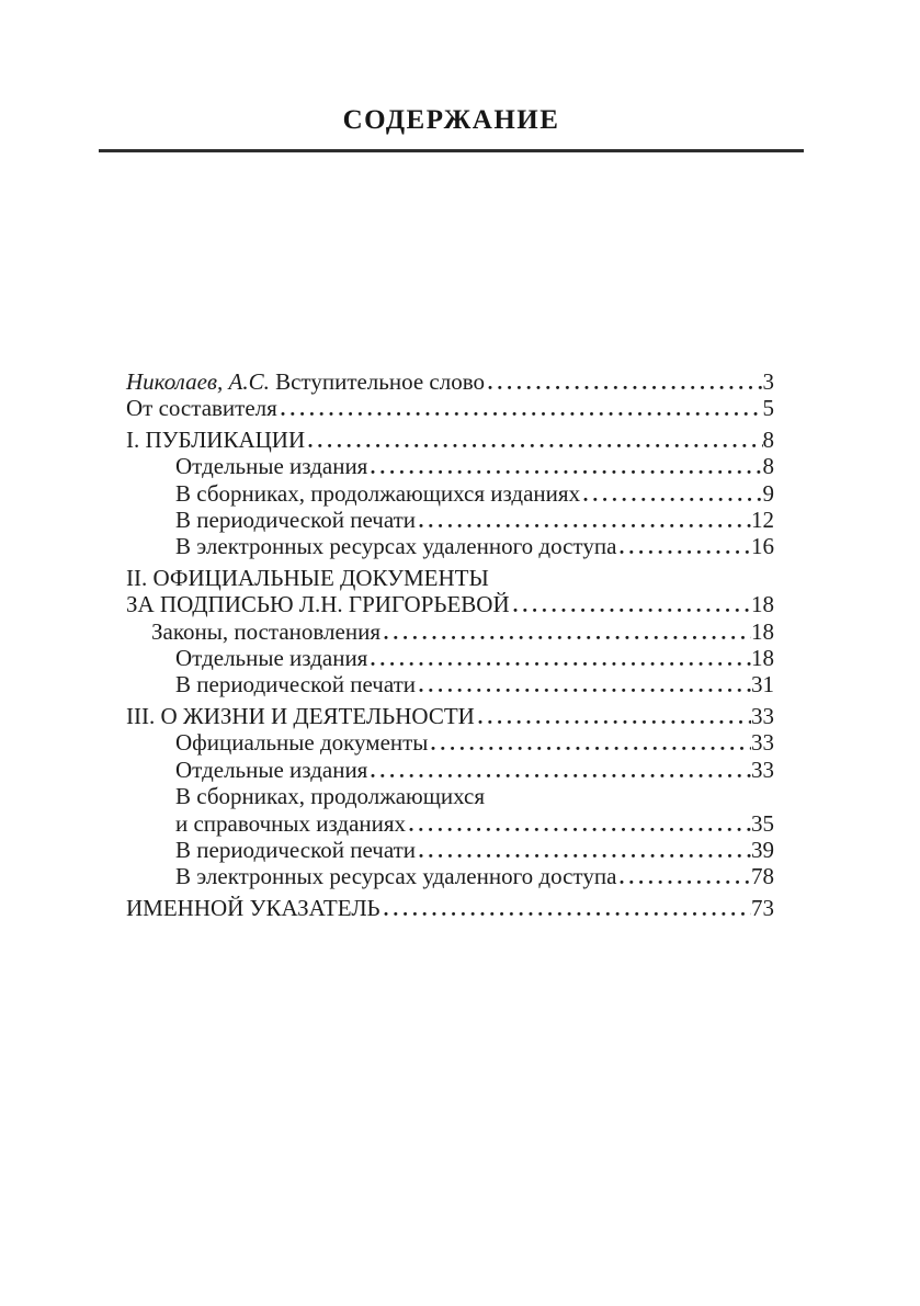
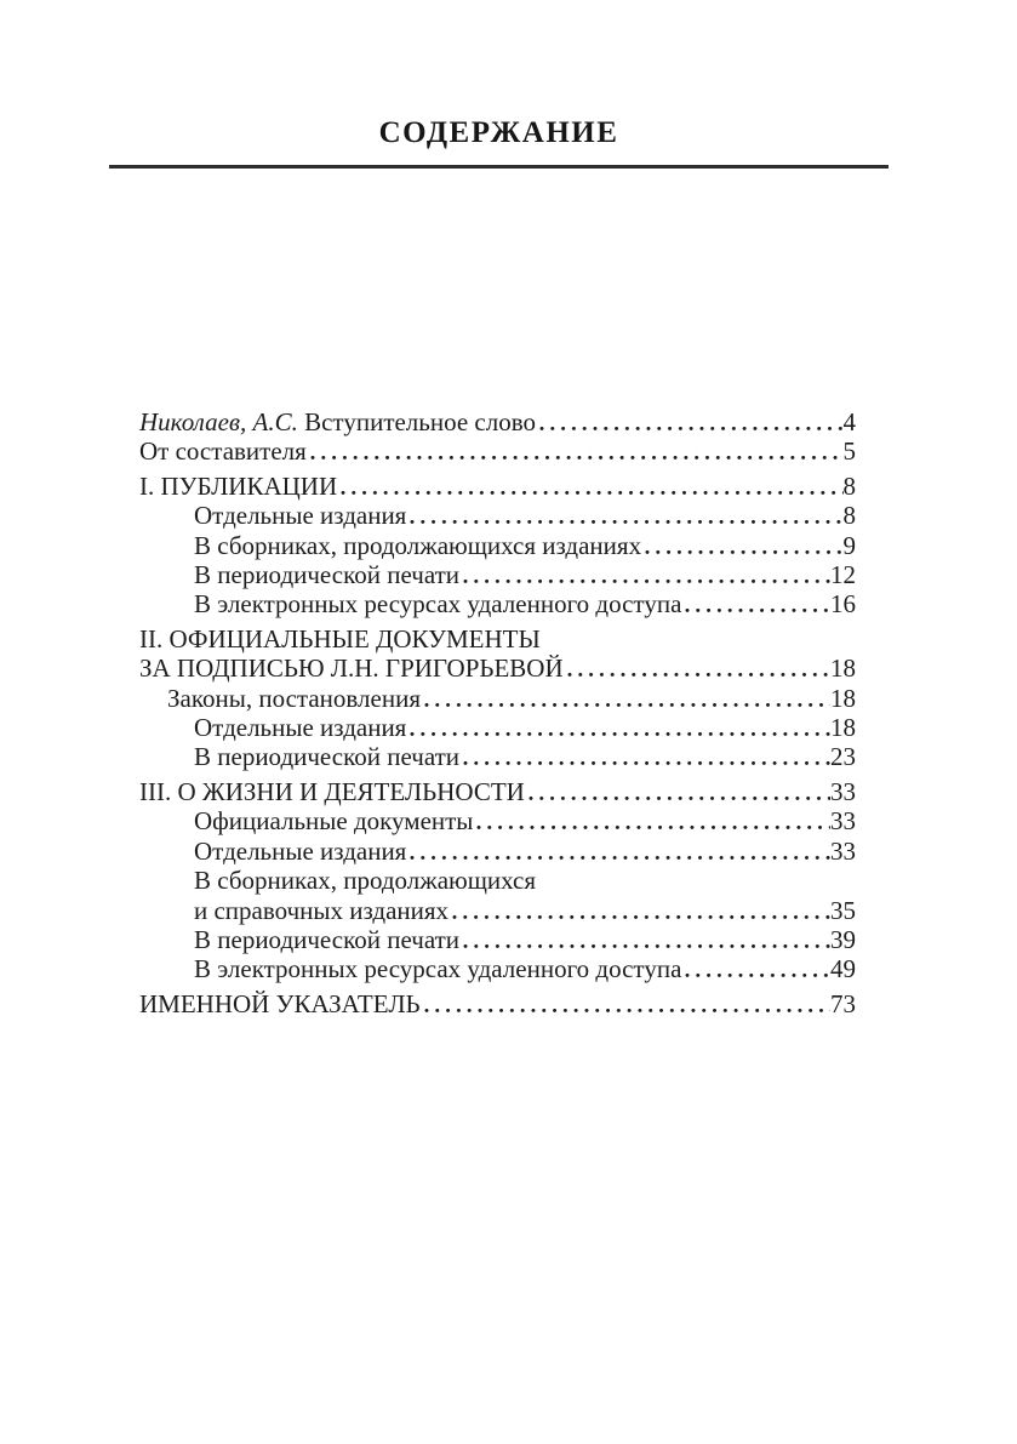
  СОДЕРЖАНИЕ
  Николаев, А.С. Вступительное слово
- 3
+ 4
  От составителя
  5
  I. ПУБЛИКАЦИИ
  8
  Отдельные издания
  8
  В сборниках, продолжающихся изданиях
  9
  В периодической печати
  12
  В электронных ресурсах удаленного доступа
  16
  II. ОФИЦИАЛЬНЫЕ ДОКУМЕНТЫ
  ЗА ПОДПИСЬЮ Л.Н. ГРИГОРЬЕВОЙ
  18
  Законы, постановления
  18
  Отдельные издания
  18
  В периодической печати
- 31
+ 23
  III. О ЖИЗНИ И ДЕЯТЕЛЬНОСТИ
  33
  Официальные документы
  33
  Отдельные издания
  33
  В сборниках, продолжающихся
  и справочных изданиях
  35
  В периодической печати
  39
  В электронных ресурсах удаленного доступа
- 78
+ 49
  ИМЕННОЙ УКАЗАТЕЛЬ
  73
